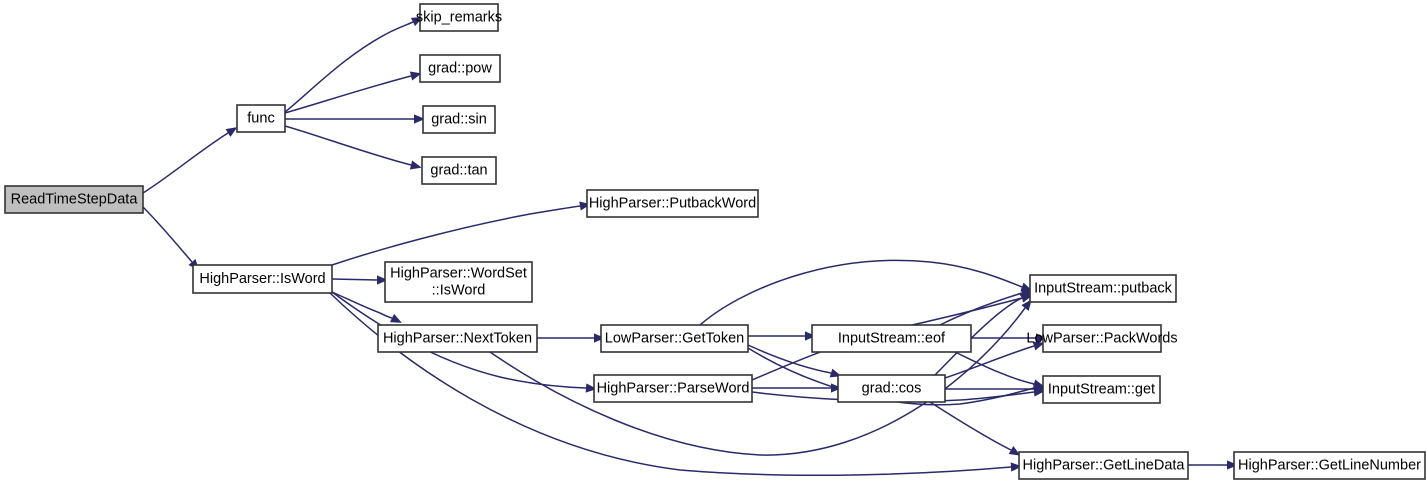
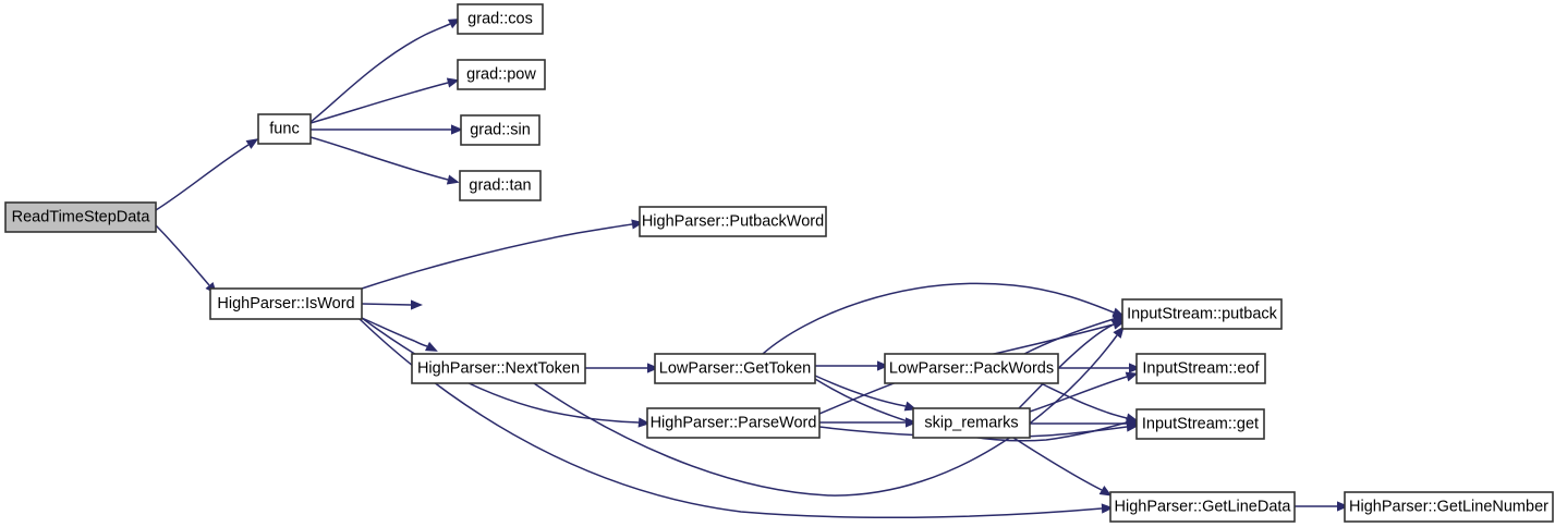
  ReadTimeStepData
  func
- skip_remarks
+ grad::cos
  grad::pow
  grad::sin
  grad::tan
  HighParser::PutbackWord
  HighParser::IsWord
- HighParser::WordSet
- ::IsWord
  HighParser::NextToken
  LowParser::GetToken
- InputStream::eof
+ LowParser::PackWords
  HighParser::ParseWord
- grad::cos
+ skip_remarks
  InputStream::putback
- LowParser::PackWords
+ InputStream::eof
  InputStream::get
  HighParser::GetLineData
  HighParser::GetLineNumber
